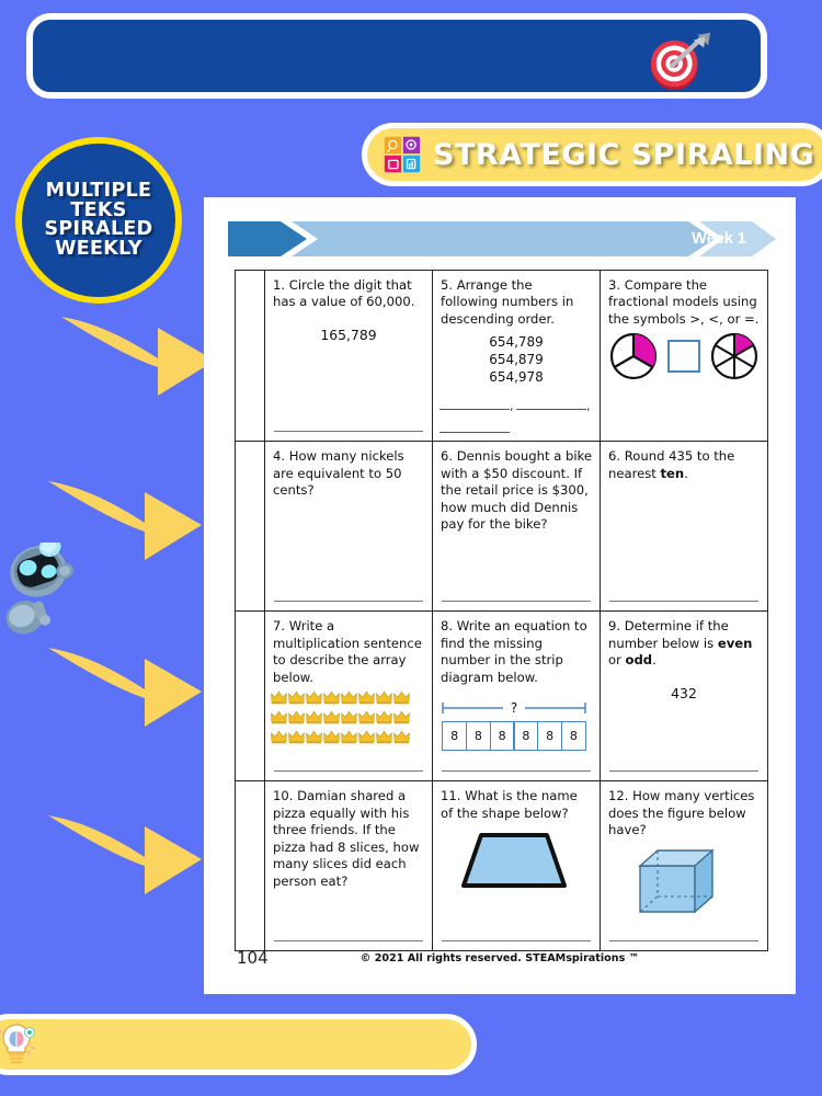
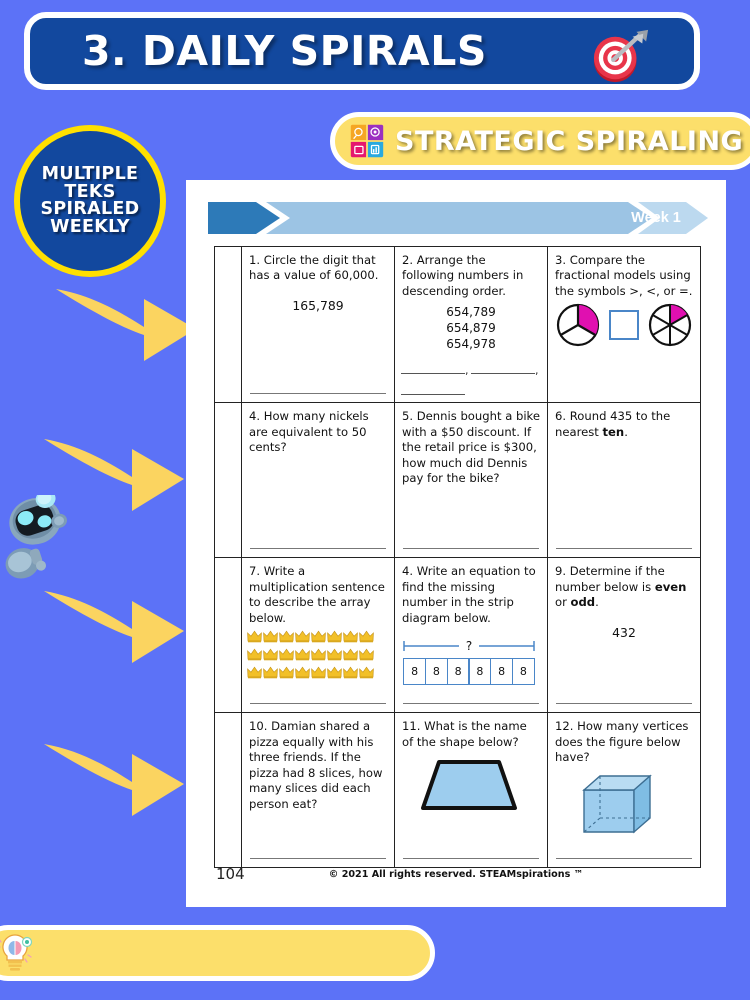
+ 3. DAILY SPIRALS
  STRATEGIC SPIRALING
  MULTIPLE
  TEKS
  SPIRALED
  WEEKLY
  Week 1
- 	1. Circle the digit that has a value of 60,000. 165,789	5. Arrange the following numbers in descending order. 654,789 654,879 654,978 , ,	3. Compare the fractional models using the symbols >, <, or =.
+ 	1. Circle the digit that has a value of 60,000. 165,789	2. Arrange the following numbers in descending order. 654,789 654,879 654,978 , ,	3. Compare the fractional models using the symbols >, <, or =.
- 	4. How many nickels are equivalent to 50 cents?	6. Dennis bought a bike with a $50 discount. If the retail price is $300, how much did Dennis pay for the bike?	6. Round 435 to the nearest ten.
+ 	4. How many nickels are equivalent to 50 cents?	5. Dennis bought a bike with a $50 discount. If the retail price is $300, how much did Dennis pay for the bike?	6. Round 435 to the nearest ten.
- 	7. Write a multiplication sentence to describe the array below.	8. Write an equation to find the missing number in the strip diagram below. ? 8 8 8 8 8 8	9. Determine if the number below is even or odd. 432
+ 	7. Write a multiplication sentence to describe the array below.	4. Write an equation to find the missing number in the strip diagram below. ? 8 8 8 8 8 8	9. Determine if the number below is even or odd. 432
  	10. Damian shared a pizza equally with his three friends. If the pizza had 8 slices, how many slices did each person eat?	11. What is the name of the shape below?	12. How many vertices does the figure below have?
  104
  © 2021 All rights reserved. STEAMspirations ™
